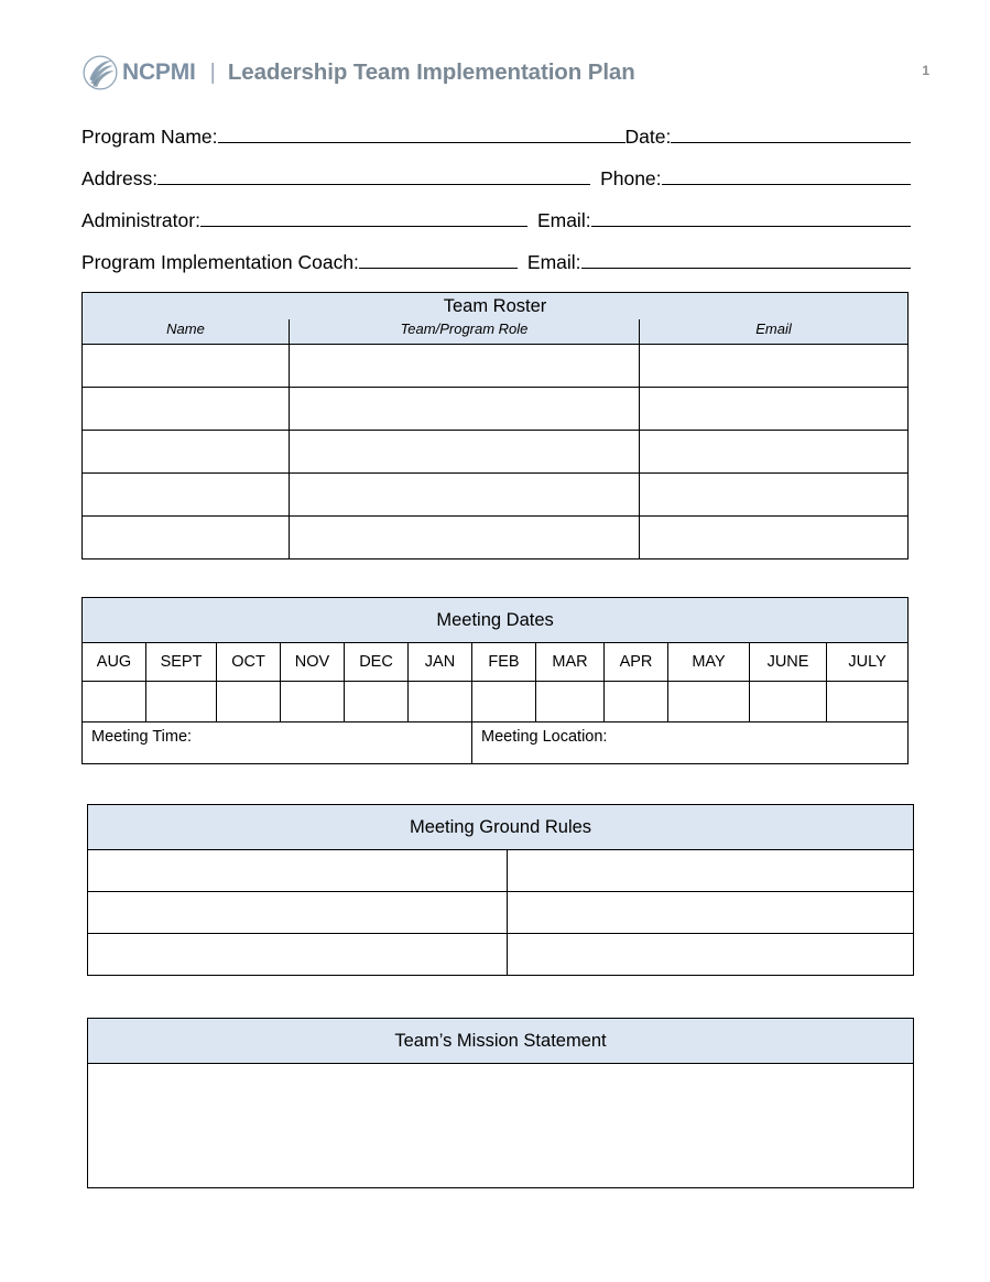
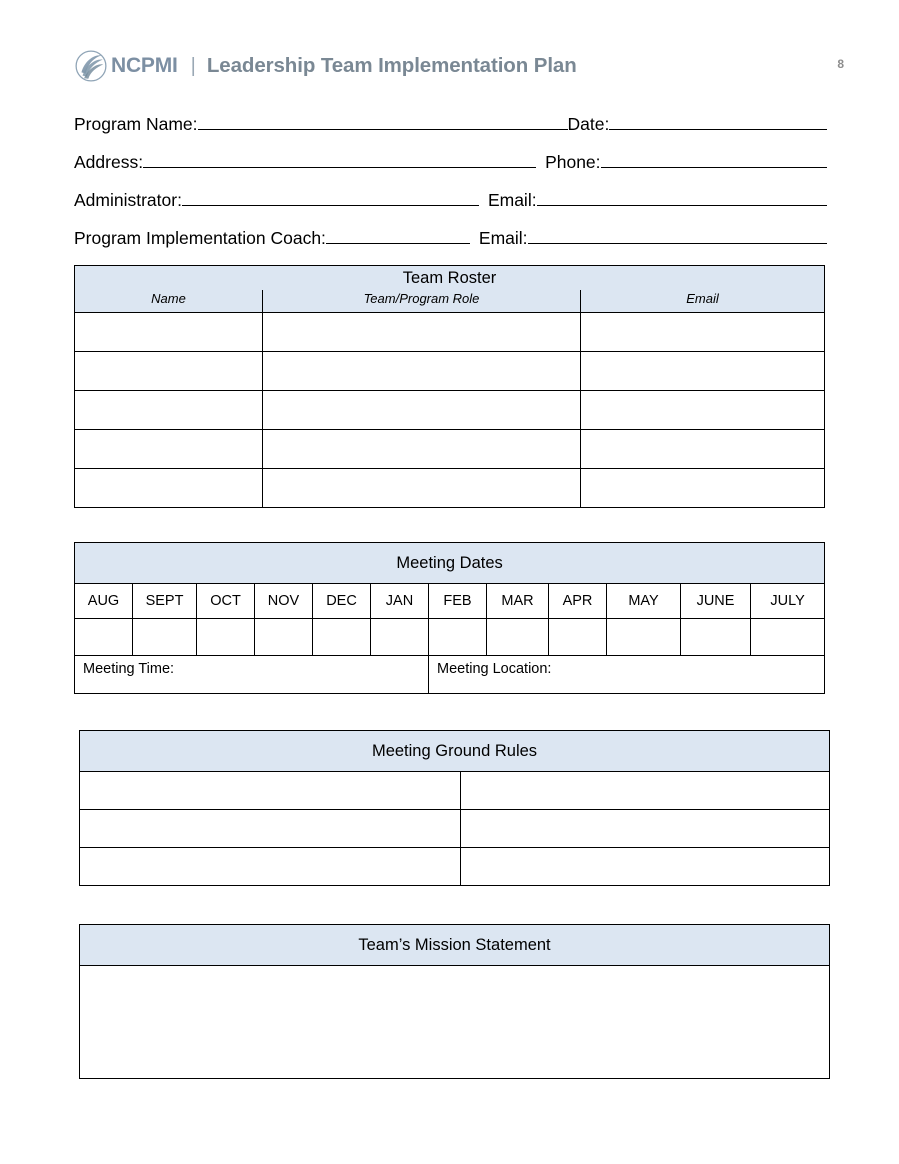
  NCPMI
  |
  Leadership Team Implementation Plan
- 1
+ 8
  Program Name:
  Date:
  Address:
  Phone:
  Administrator:
  Email:
  Program Implementation Coach:
  Email:
  Team Roster
  Name	Team/Program Role	Email
  Meeting Dates
  AUG	SEPT	OCT	NOV	DEC	JAN	FEB	MAR	APR	MAY	JUNE	JULY
  Meeting Time:	Meeting Location:
  Meeting Ground Rules
  Team’s Mission Statement
